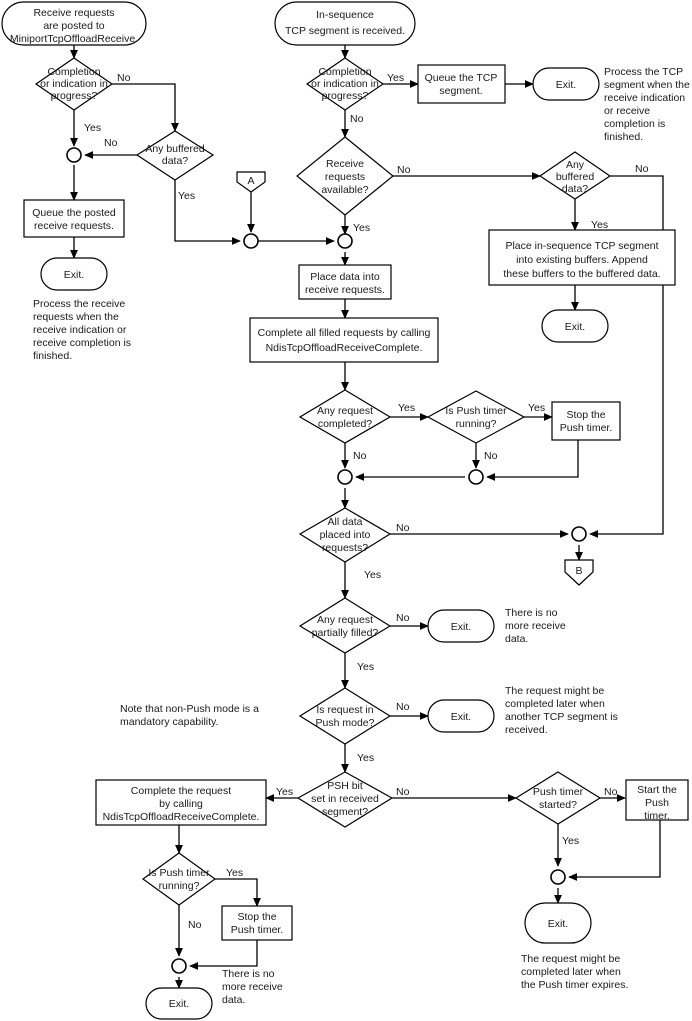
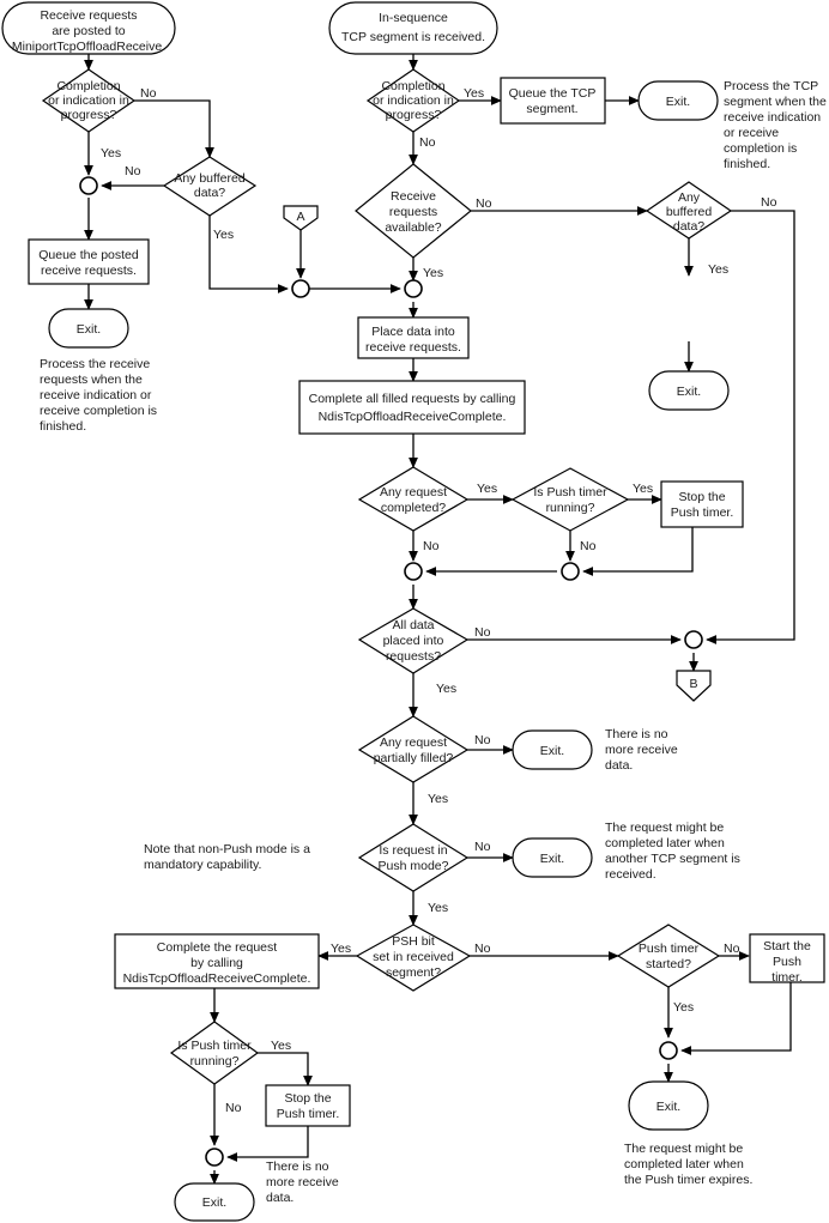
  Receive requests
  are posted to
  MiniportTcpOffloadReceive.
  Completion
  or indication in
  progress?
  No
  Yes
  Any buffered
  data?
  No
  Yes
  Queue the posted
  receive requests.
  Exit.
  Process the receive
  requests when the
  receive indication or
  receive completion is
  finished.
  In-sequence
  TCP segment is received.
  Completion
  or indication in
  progress?
  Yes
  No
  Queue the TCP
  segment.
  Exit.
  Process the TCP
  segment when the
  receive indication
  or receive
  completion is
  finished.
  Receive
  requests
  available?
  No
  Yes
  A
  Any
  buffered
  data?
  No
  Yes
- Place in-sequence TCP segment
- into existing buffers. Append
- these buffers to the buffered data.
  Exit.
  Place data into
  receive requests.
  Complete all filled requests by calling
  NdisTcpOffloadReceiveComplete.
  Any request
  completed?
  Yes
  No
  Is Push timer
  running?
  Yes
  No
  Stop the
  Push timer.
  All data
  placed into
  requests?
  No
  Yes
  B
  Any request
  partially filled?
  No
  Yes
  Exit.
  There is no
  more receive
  data.
  Is request in
  Push mode?
  No
  Yes
  Exit.
  The request might be
  completed later when
  another TCP segment is
  received.
  Note that non-Push mode is a
  mandatory capability.
  PSH bit
  set in received
  segment?
  Yes
  No
  Complete the request
  by calling
  NdisTcpOffloadReceiveComplete.
  Is Push timer
  running?
  Yes
  No
  Stop the
  Push timer.
  Exit.
  There is no
  more receive
  data.
  Push timer
  started?
  No
  Yes
  Start the
  Push
  timer.
  Exit.
  The request might be
  completed later when
  the Push timer expires.
